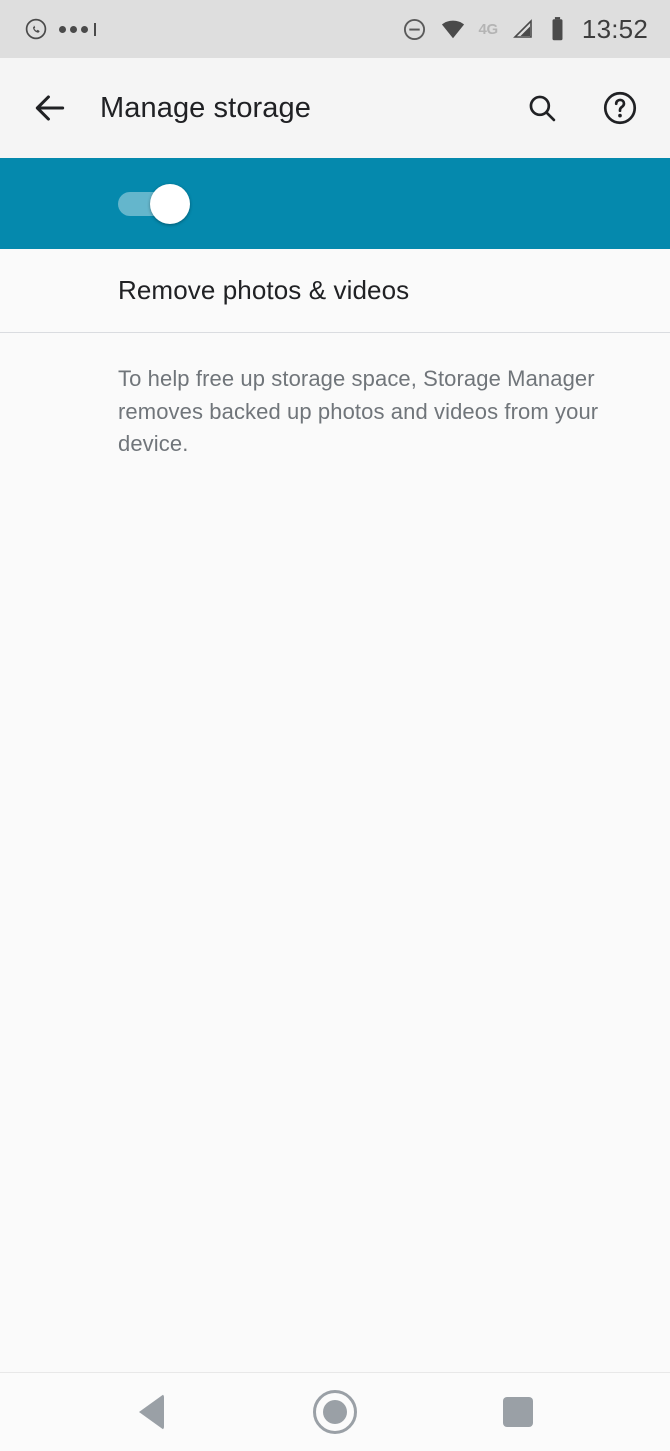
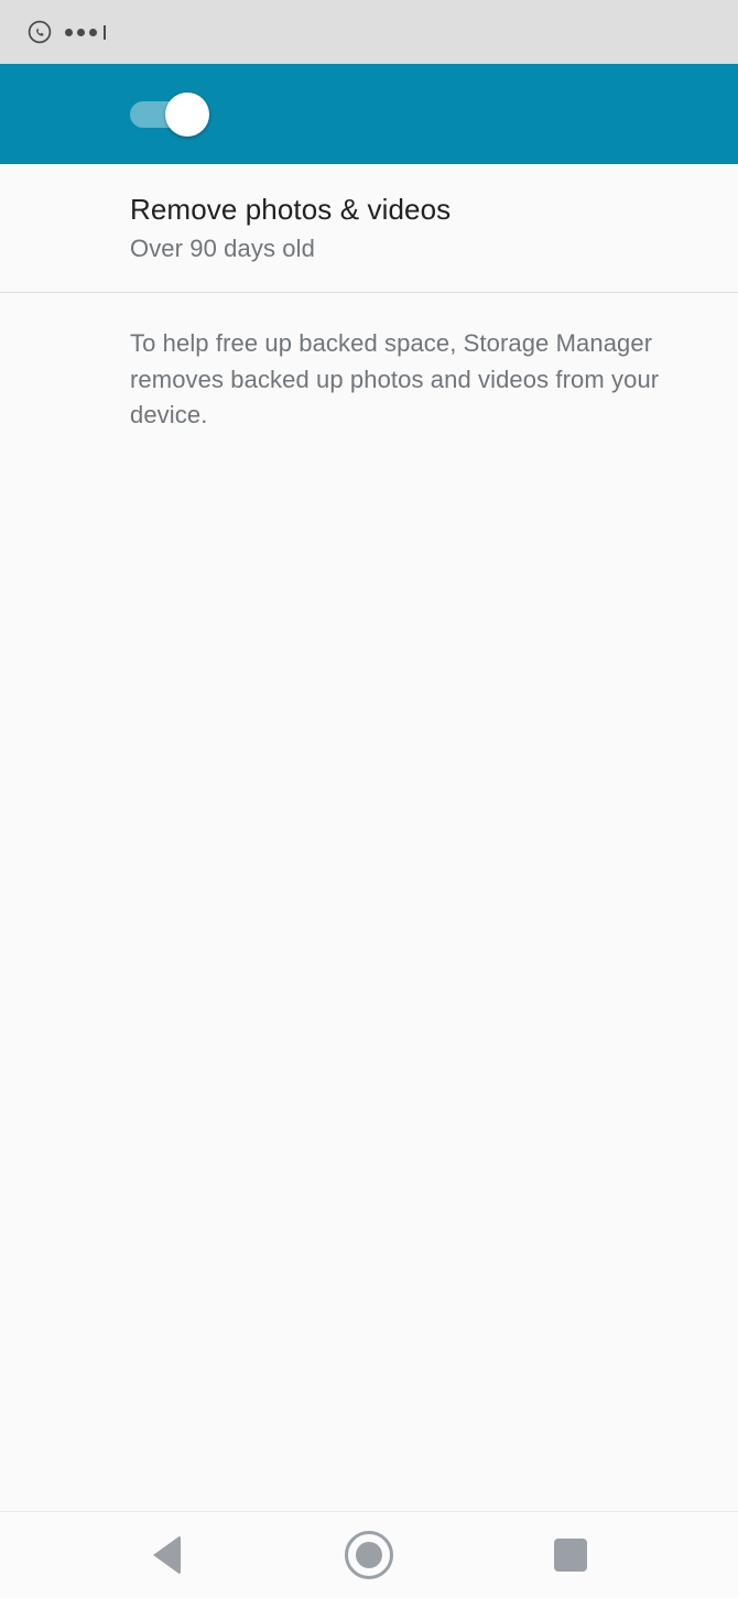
- 4G
- 13:52
- Manage storage
  Remove photos & videos
+ Over 90 days old
- To help free up storage space, Storage Manager removes backed up photos and videos from your device.
+ To help free up backed space, Storage Manager removes backed up photos and videos from your device.
